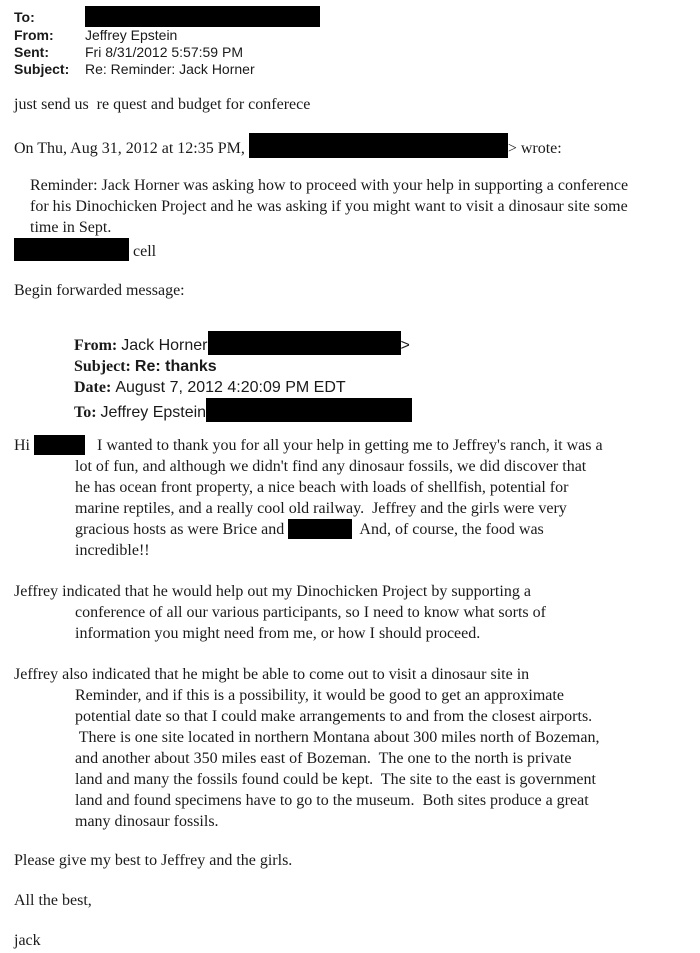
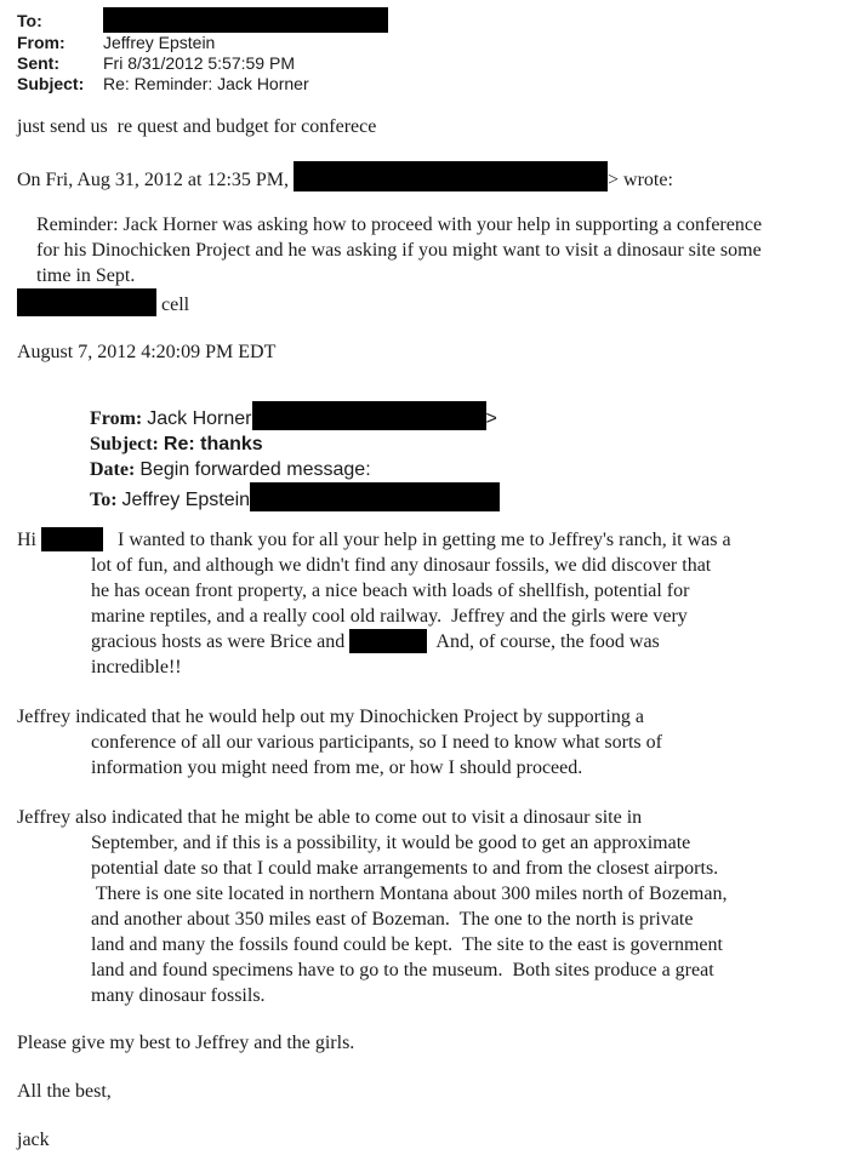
  To:
  From: Jeffrey Epstein
  Sent: Fri 8/31/2012 5:57:59 PM
  Subject: Re: Reminder: Jack Horner
  just send us re quest and budget for conferece
- On Thu, Aug 31, 2012 at 12:35 PM, > wrote:
+ On Fri, Aug 31, 2012 at 12:35 PM, > wrote:
  Reminder: Jack Horner was asking how to proceed with your help in supporting a conference
  for his Dinochicken Project and he was asking if you might want to visit a dinosaur site some
  time in Sept.
  cell
- Begin forwarded message:
+ August 7, 2012 4:20:09 PM EDT
  From: Jack Horner >
  Subject: Re: thanks
- Date: August 7, 2012 4:20:09 PM EDT
+ Date: Begin forwarded message:
  To: Jeffrey Epstein
  Hi I wanted to thank you for all your help in getting me to Jeffrey's ranch, it was a
  lot of fun, and although we didn't find any dinosaur fossils, we did discover that
  he has ocean front property, a nice beach with loads of shellfish, potential for
  marine reptiles, and a really cool old railway. Jeffrey and the girls were very
  gracious hosts as were Brice and And, of course, the food was
  incredible!!
  Jeffrey indicated that he would help out my Dinochicken Project by supporting a
  conference of all our various participants, so I need to know what sorts of
  information you might need from me, or how I should proceed.
  Jeffrey also indicated that he might be able to come out to visit a dinosaur site in
- Reminder, and if this is a possibility, it would be good to get an approximate
+ September, and if this is a possibility, it would be good to get an approximate
  potential date so that I could make arrangements to and from the closest airports.
  There is one site located in northern Montana about 300 miles north of Bozeman,
  and another about 350 miles east of Bozeman. The one to the north is private
  land and many the fossils found could be kept. The site to the east is government
  land and found specimens have to go to the museum. Both sites produce a great
  many dinosaur fossils.
  Please give my best to Jeffrey and the girls.
  All the best,
  jack
